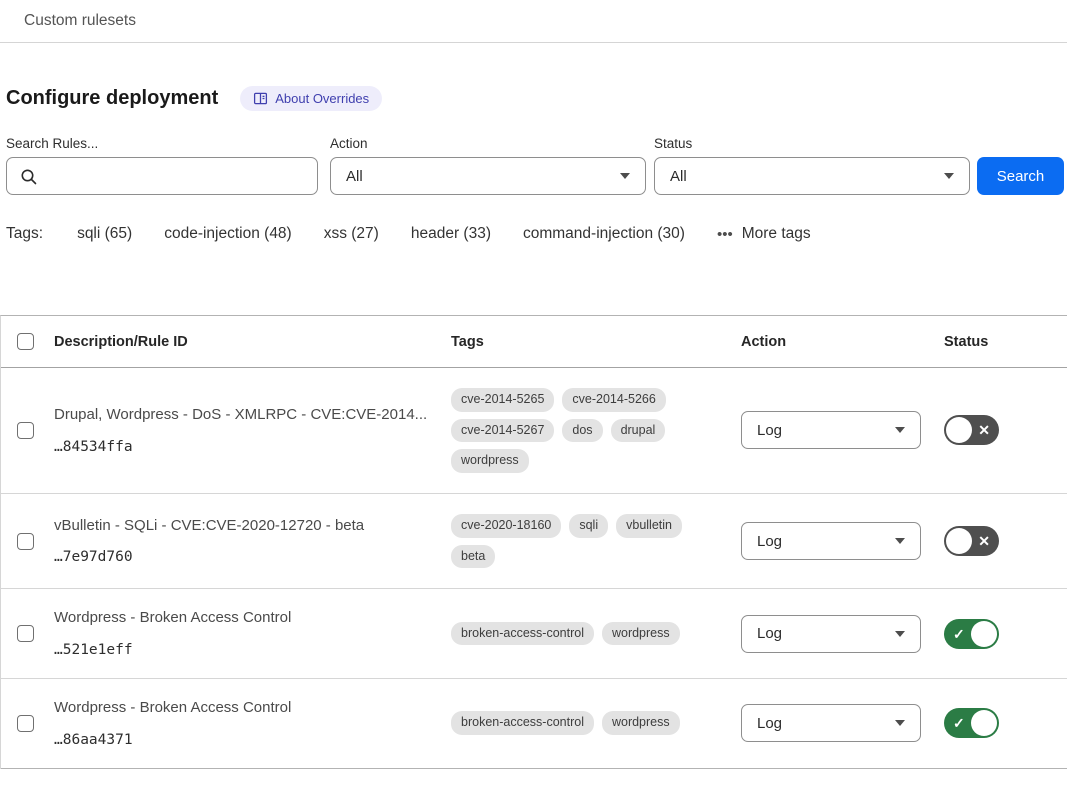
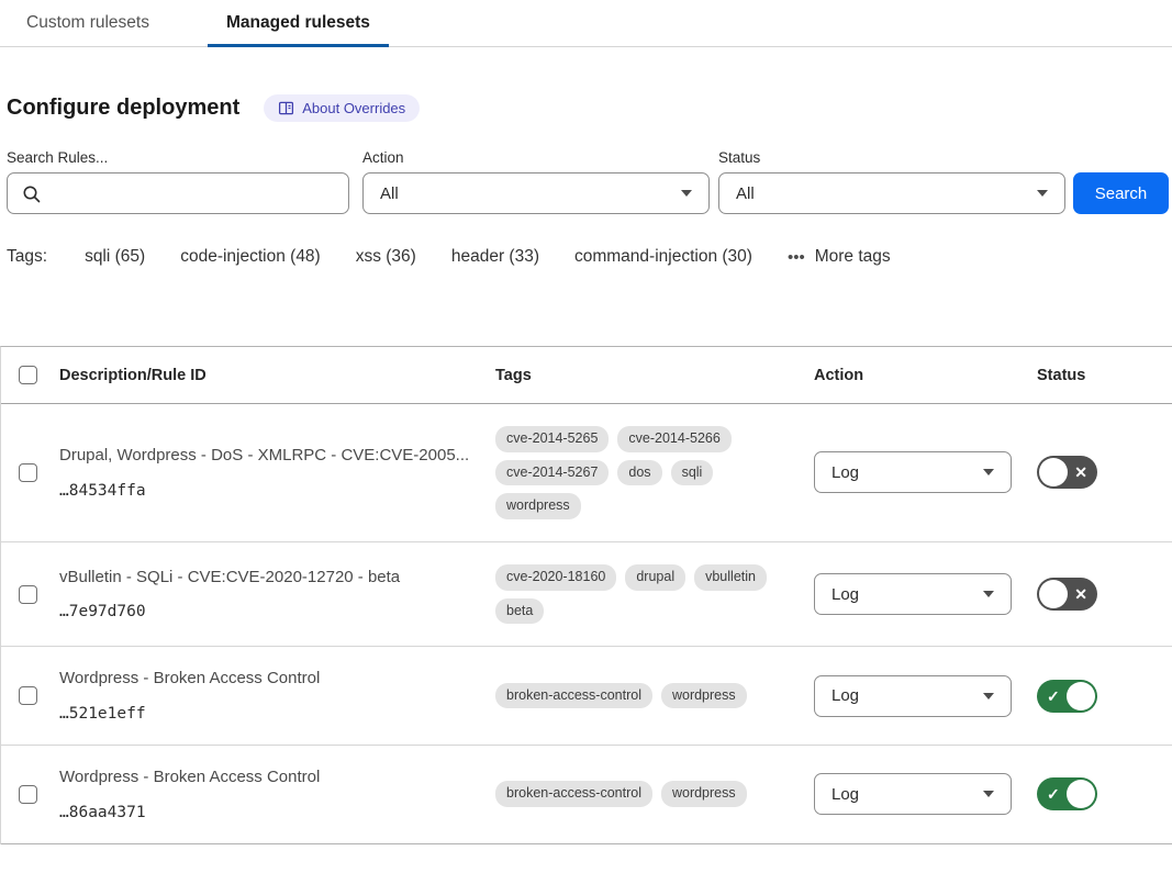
  Custom rulesets
+ Managed rulesets
  Configure deployment
  About Overrides
  Search Rules...
  Action
  All
  Status
  All
  Search
  Tags:
  sqli (65)
  code-injection (48)
- xss (27)
+ xss (36)
  header (33)
  command-injection (30)
  •••
  More tags
  Description/Rule ID
  Tags
  Action
  Status
- Drupal, Wordpress - DoS - XMLRPC - CVE:CVE-2014...
+ Drupal, Wordpress - DoS - XMLRPC - CVE:CVE-2005...
  …84534ffa
  cve-2014-5265
  cve-2014-5266
  cve-2014-5267
  dos
- drupal
+ sqli
  wordpress
  Log
  ✕
  vBulletin - SQLi - CVE:CVE-2020-12720 - beta
  …7e97d760
  cve-2020-18160
- sqli
+ drupal
  vbulletin
  beta
  Log
  ✕
  Wordpress - Broken Access Control
  …521e1eff
  broken-access-control
  wordpress
  Log
  ✓
  Wordpress - Broken Access Control
  …86aa4371
  broken-access-control
  wordpress
  Log
  ✓
